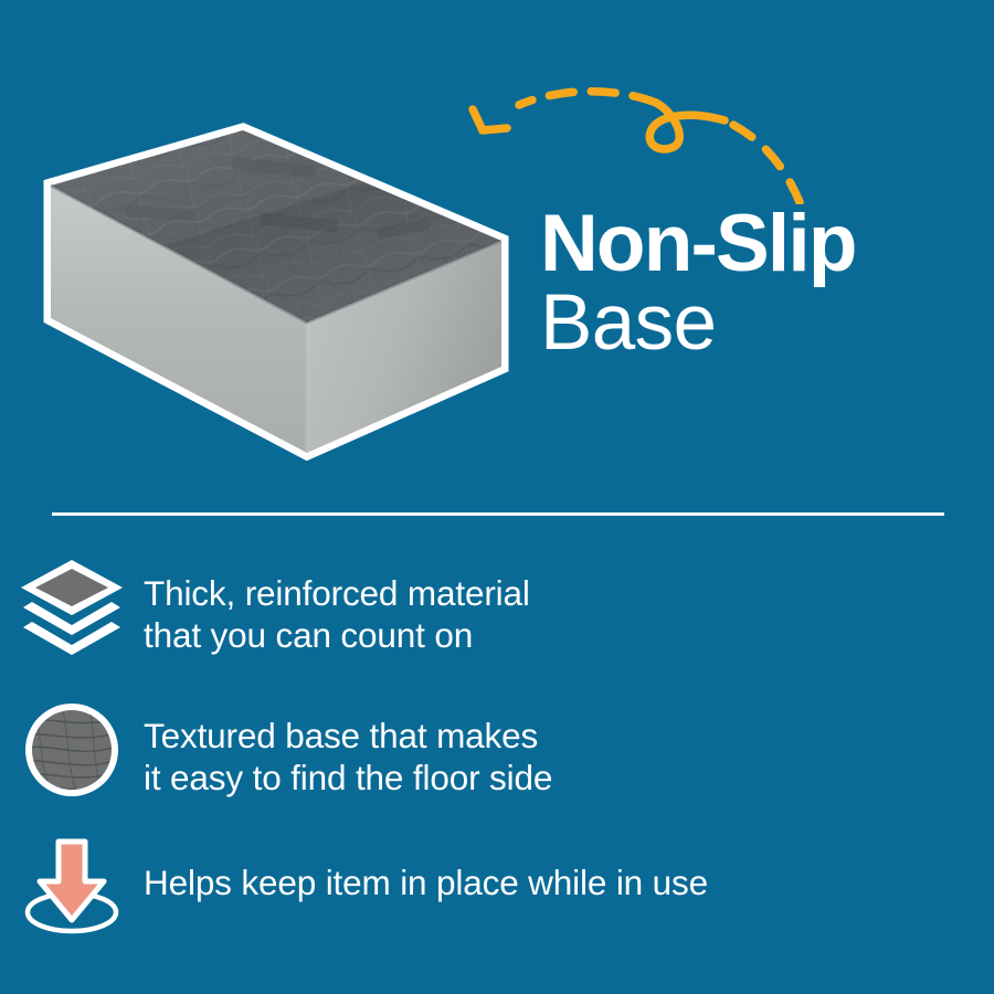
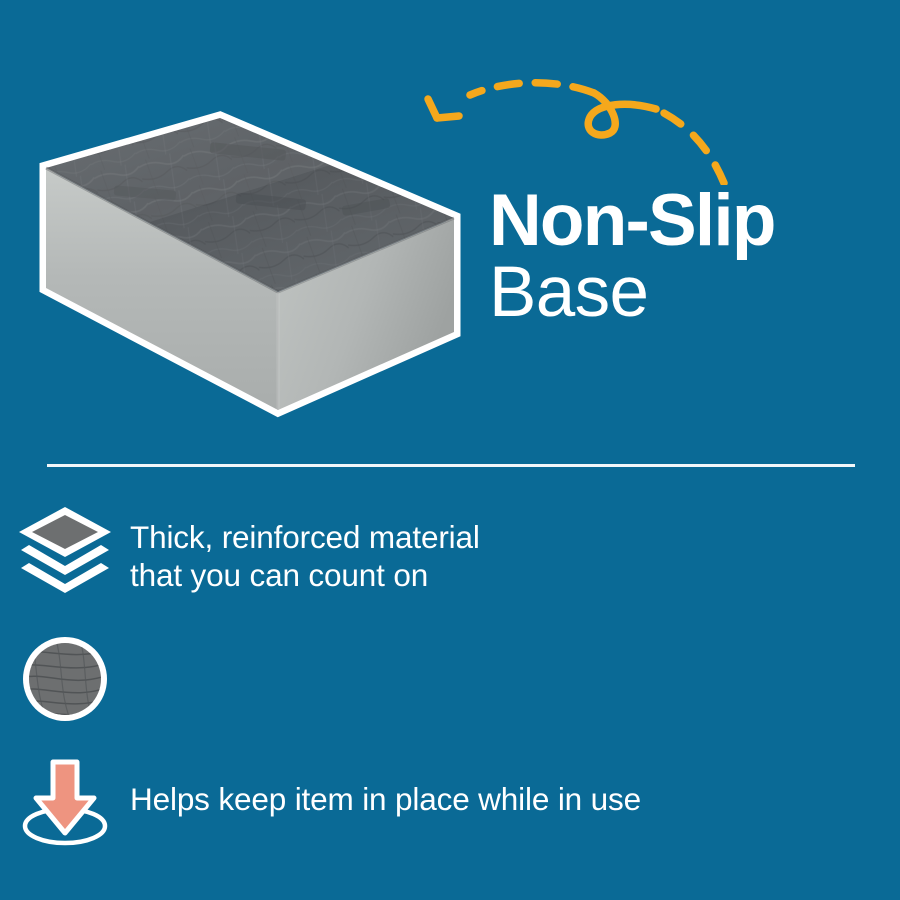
  Non-Slip
  Base
  Thick, reinforced material
  that you can count on
- Textured base that makes
- it easy to find the floor side
  Helps keep item in place while in use
